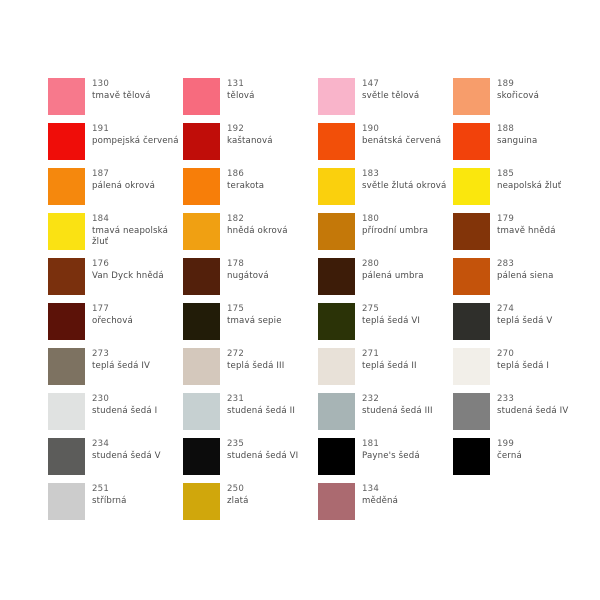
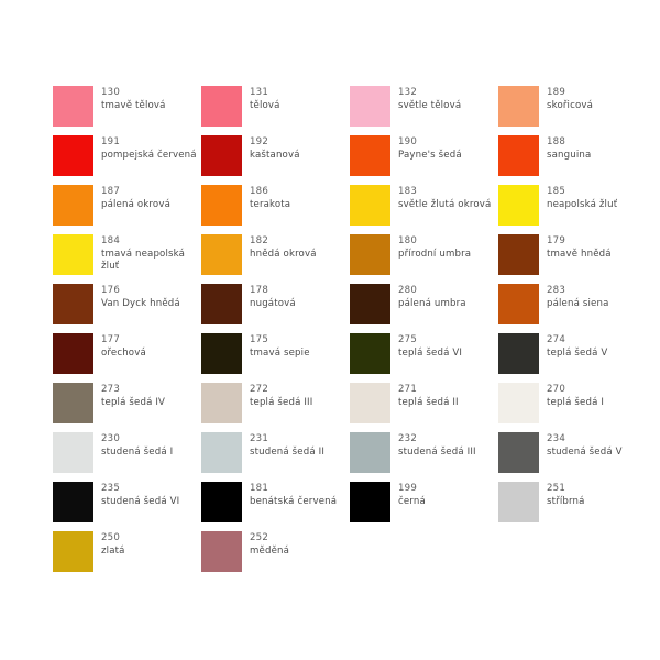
  130
  tmavě tělová
  131
  tělová
- 147
+ 132
  světle tělová
  189
  skořicová
  191
  pompejská červená
  192
  kaštanová
  190
- benátská červená
+ Payne's šedá
  188
  sanguina
  187
  pálená okrová
  186
  terakota
  183
  světle žlutá okrová
  185
  neapolská žluť
  184
  tmavá neapolská žluť
  182
  hnědá okrová
  180
  přírodní umbra
  179
  tmavě hnědá
  176
  Van Dyck hnědá
  178
  nugátová
  280
  pálená umbra
  283
  pálená siena
  177
  ořechová
  175
  tmavá sepie
  275
  teplá šedá VI
  274
  teplá šedá V
  273
  teplá šedá IV
  272
  teplá šedá III
  271
  teplá šedá II
  270
  teplá šedá I
  230
  studená šedá I
  231
  studená šedá II
  232
  studená šedá III
- 233
- studená šedá IV
  234
  studená šedá V
  235
  studená šedá VI
  181
- Payne's šedá
+ benátská červená
  199
  černá
  251
  stříbrná
  250
  zlatá
- 134
+ 252
  měděná
